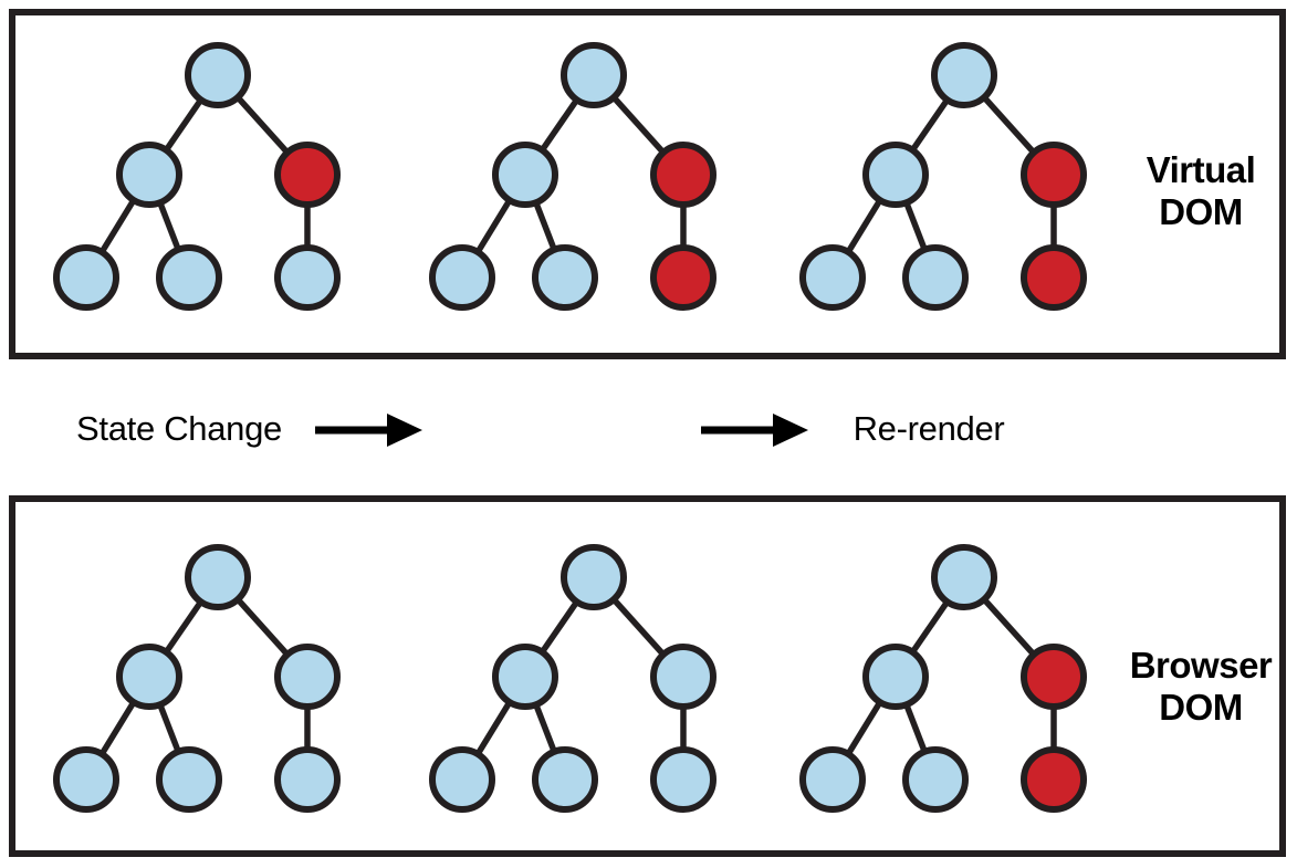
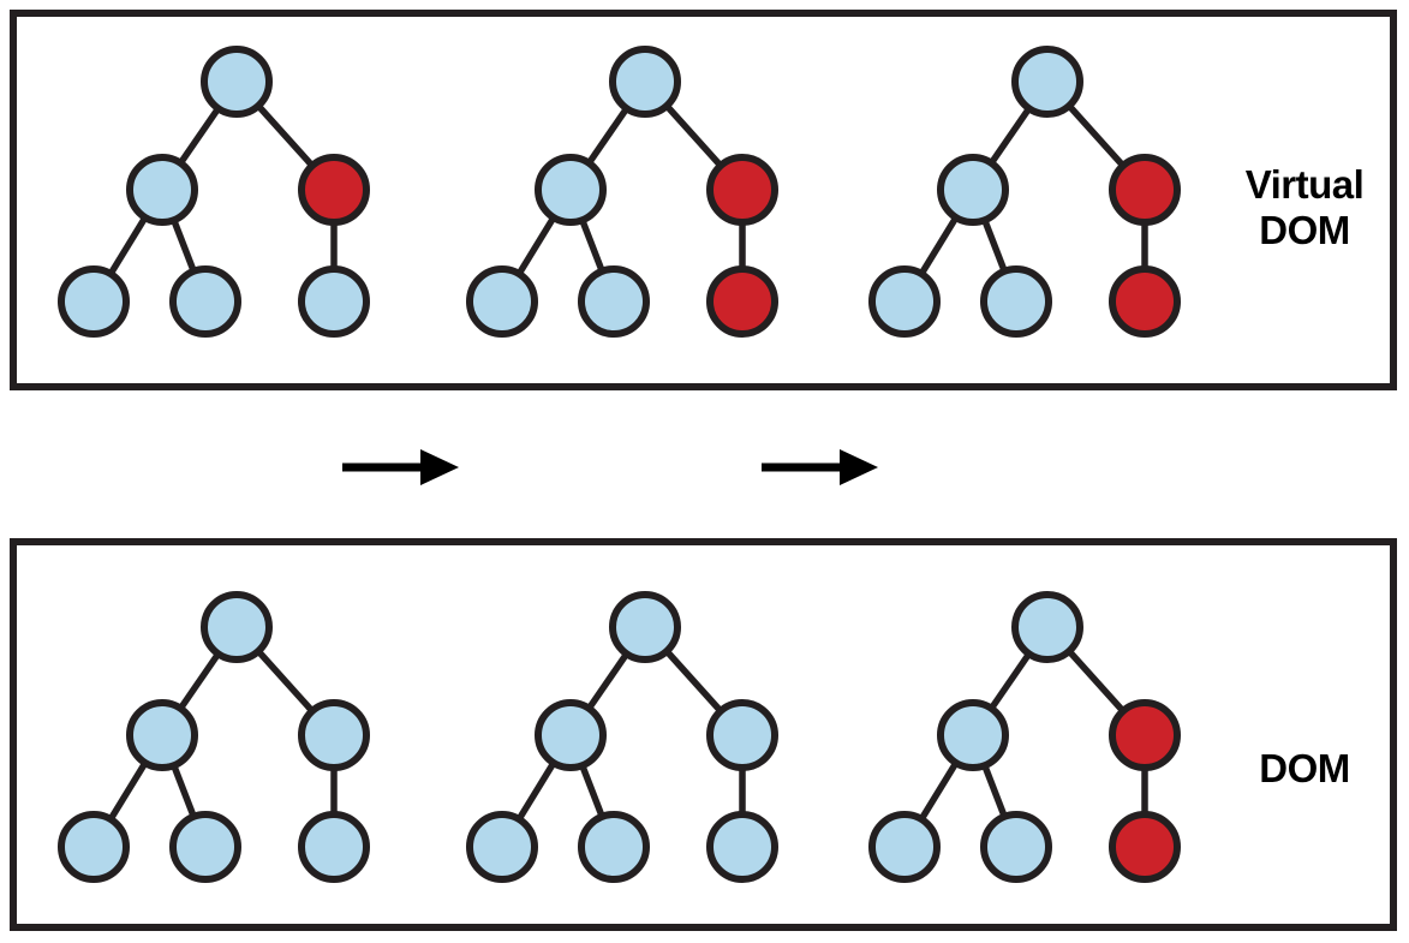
  Virtual
  DOM
- State Change
- Re-render
- Browser
  DOM
